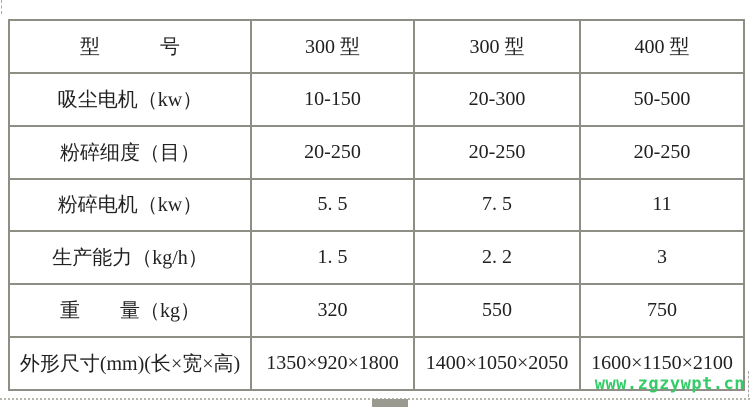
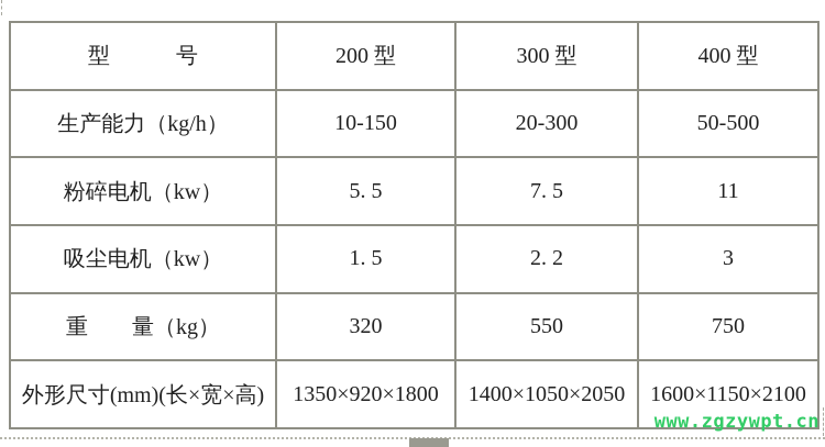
- 型 号	300 型	300 型	400 型
+ 型 号	200 型	300 型	400 型
- 吸尘电机（kw）	10-150	20-300	50-500
+ 生产能力（kg/h）	10-150	20-300	50-500
- 粉碎细度（目）	20-250	20-250	20-250
  粉碎电机（kw）	5. 5	7. 5	11
- 生产能力（kg/h）	1. 5	2. 2	3
+ 吸尘电机（kw）	1. 5	2. 2	3
  重 量（kg）	320	550	750
  外形尺寸(mm)(长×宽×高)	1350×920×1800	1400×1050×2050	1600×1150×2100
  www.zgzywpt.cn
